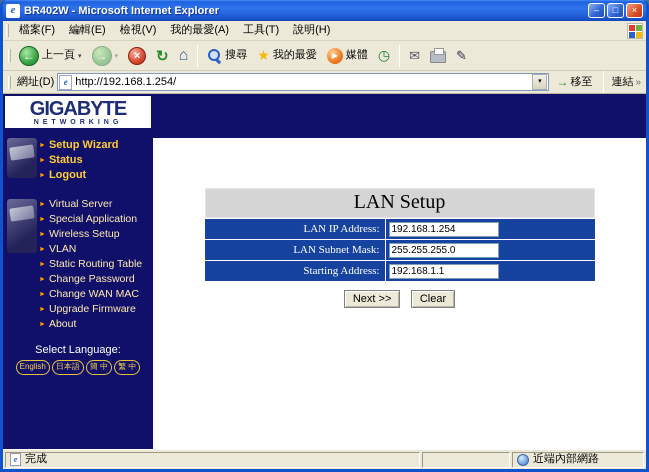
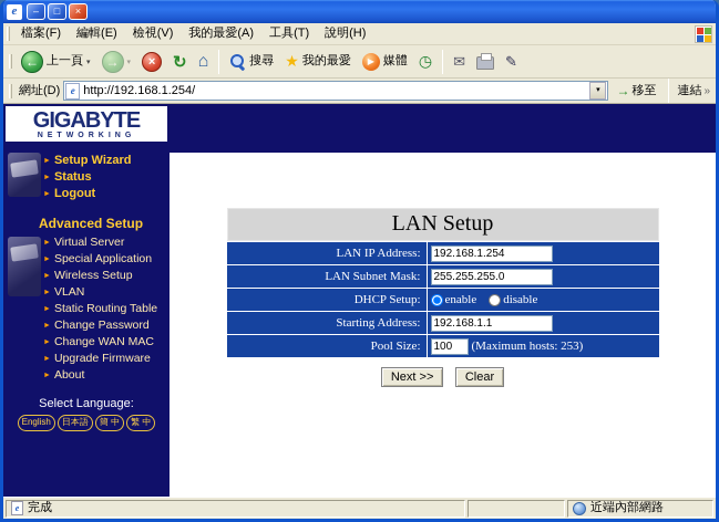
  e
- BR402W - Microsoft Internet Explorer
  –
  □
  ×
  檔案(F)
  編輯(E)
  檢視(V)
  我的最愛(A)
  工具(T)
  說明(H)
  ←
  上一頁
  →
  ×
  ↻
  ⌂
  搜尋
  ★
  我的最愛
  ▶
  媒體
  ◷
  ✉
  ✎
  網址(D)
  e
  http://192.168.1.254/
  →
  移至
  連結
  »
  GIGABYTE
  Setup Wizard
  Status
  Logout
+ Advanced Setup
  Virtual Server
  Special Application
  Wireless Setup
  VLAN
  Static Routing Table
  Change Password
  Change WAN MAC
  Upgrade Firmware
  About
  Select Language:
  English
  日本語
  簡 中
  繁 中
  LAN Setup
  LAN IP Address:
  192.168.1.254
  LAN Subnet Mask:
  255.255.255.0
+ DHCP Setup:
+ enable
+ disable
  Starting Address:
  192.168.1.1
+ Pool Size:
+ 100
+ (Maximum hosts: 253)
  Next >> Clear
  e
  完成
  近端內部網路
